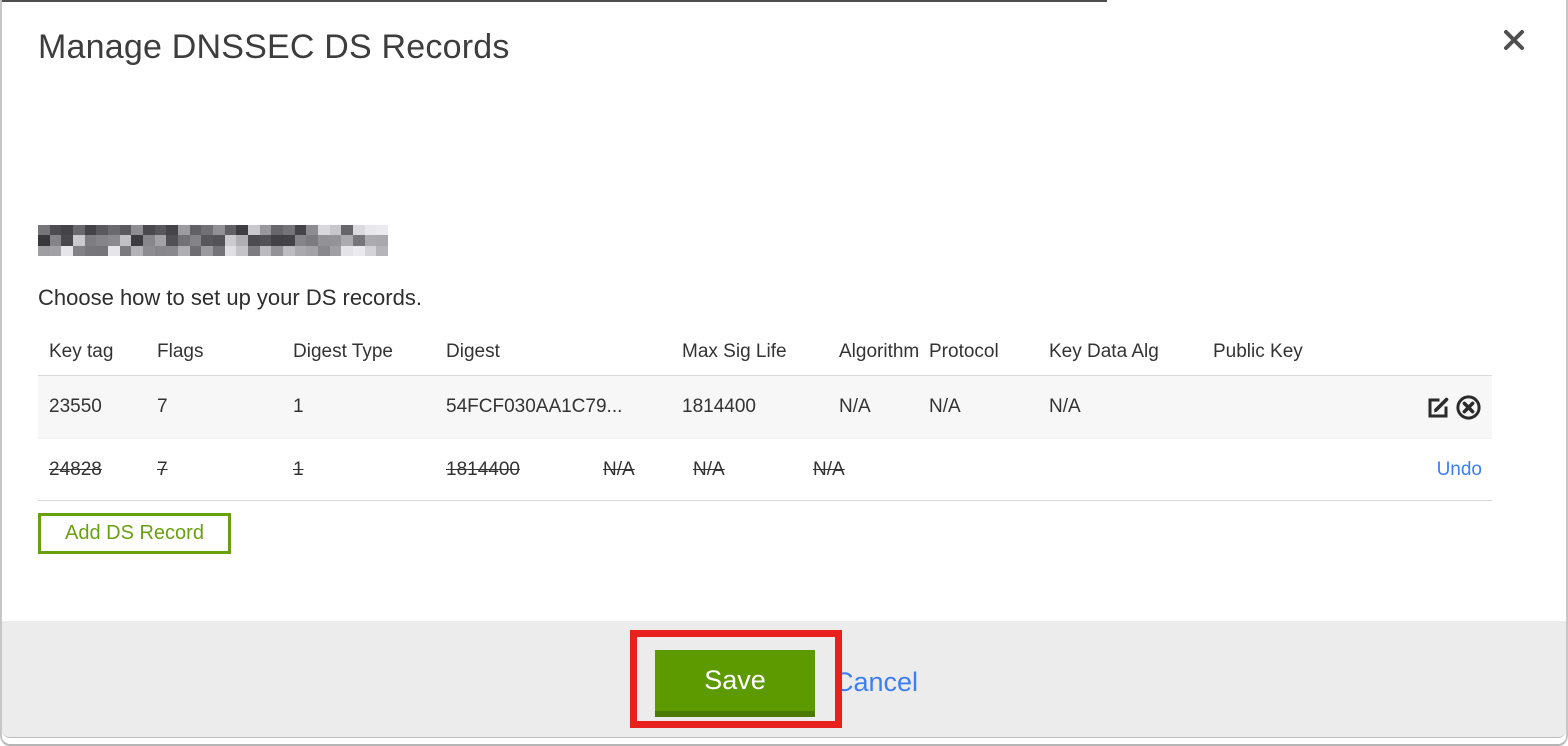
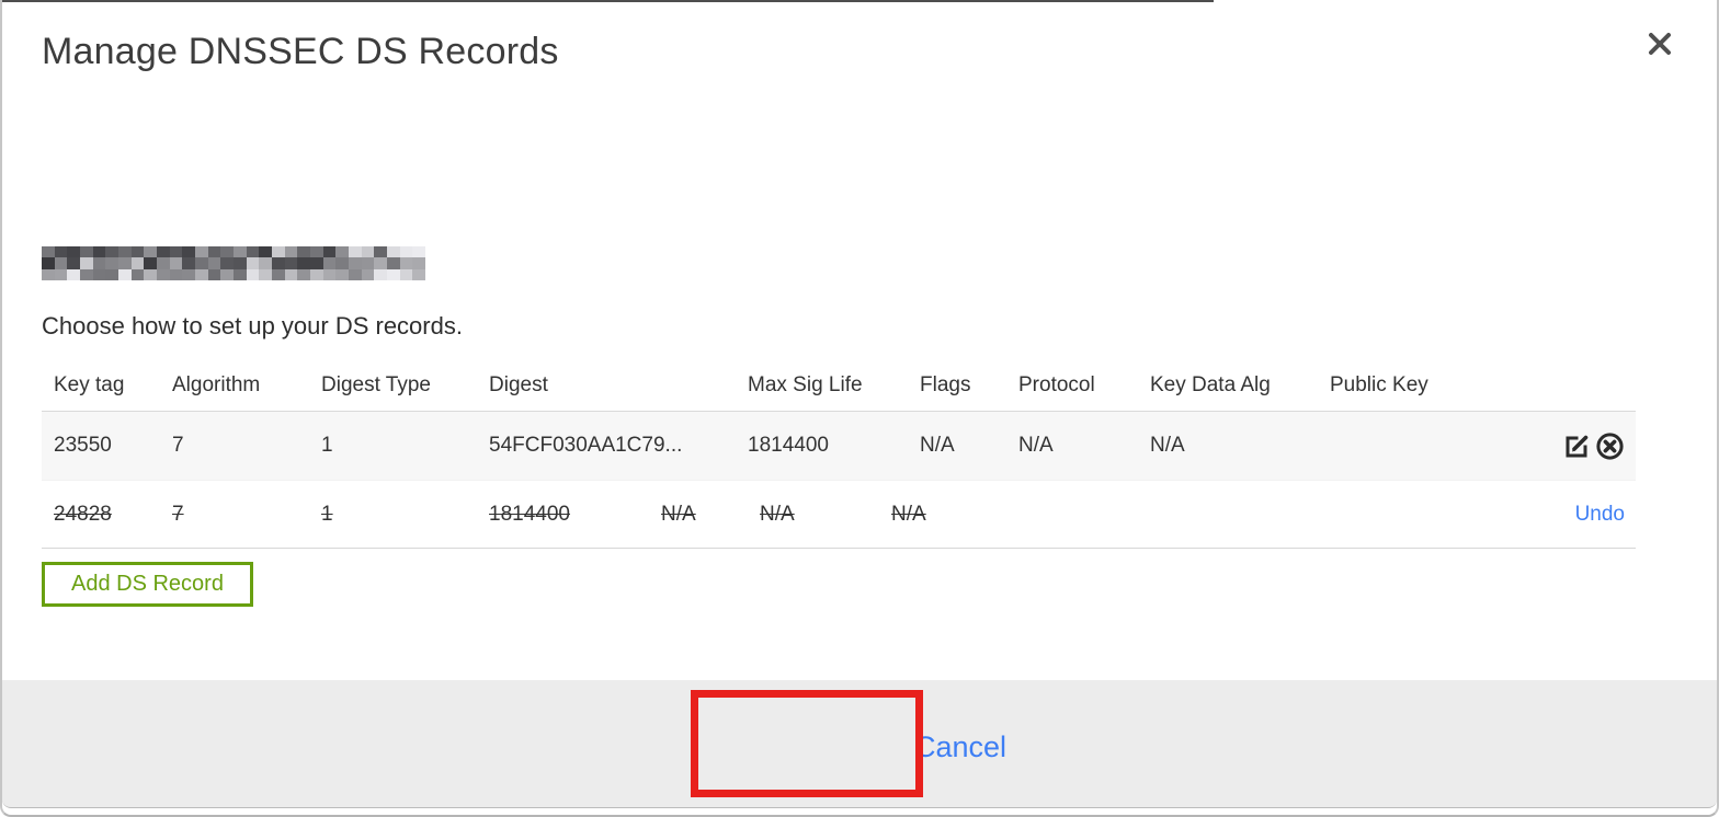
  Manage DNSSEC DS Records
  Choose how to set up your DS records.
  Key tag
- Flags
+ Algorithm
  Digest Type
  Digest
  Max Sig Life
- Algorithm
+ Flags
  Protocol
  Key Data Alg
  Public Key
  23550
  7
  1
  54FCF030AA1C79...
  1814400
  N/A
  N/A
  N/A
  24828
  7
  1
  1814400
  N/A
  N/A
  N/A
  Undo
  Add DS Record
- Save
  Cancel
